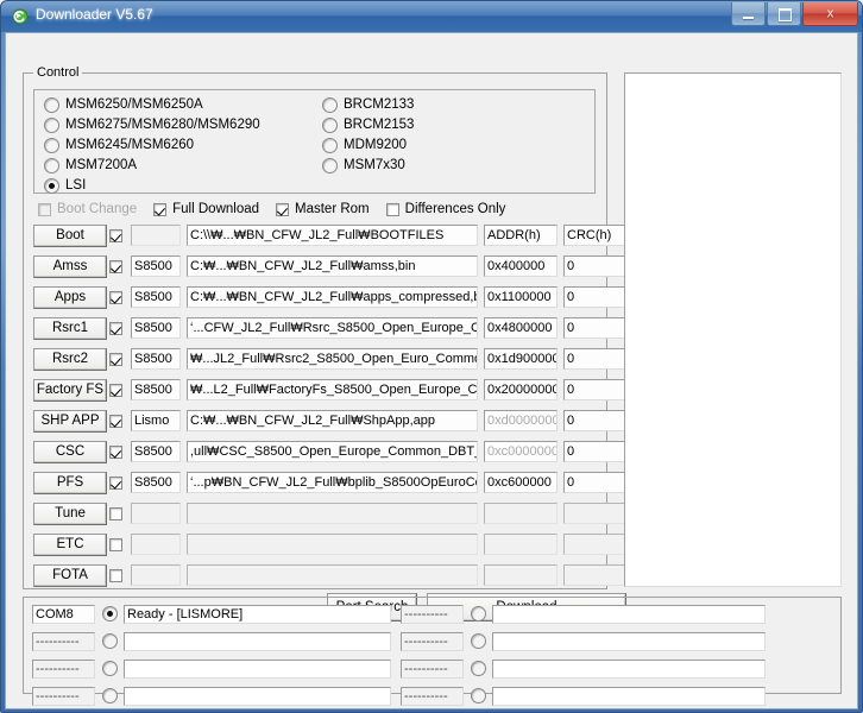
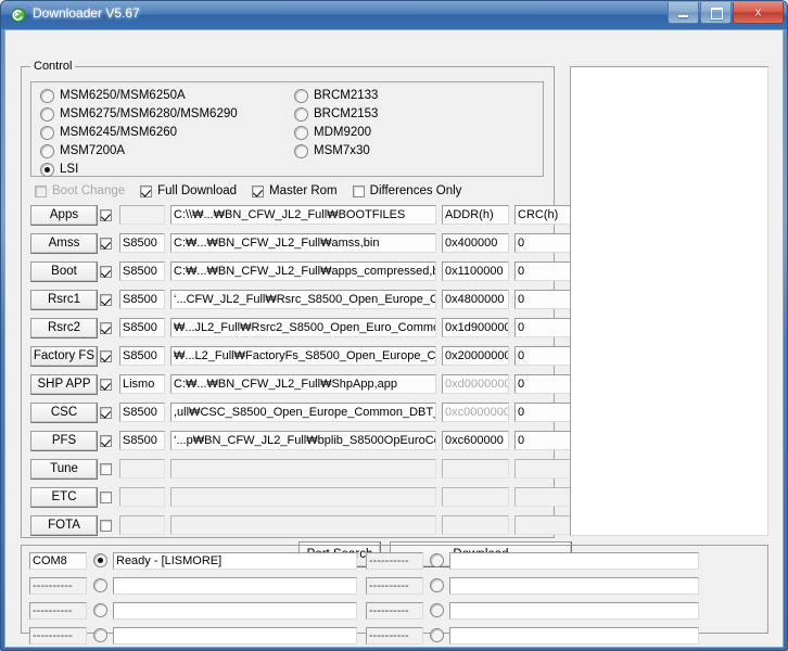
  Downloader V5.67
  x
  Control
  MSM6250/MSM6250A
  MSM6275/MSM6280/MSM6290
  MSM6245/MSM6260
  MSM7200A
  LSI
  BRCM2133
  BRCM2153
  MDM9200
  MSM7x30
  Boot Change
  Full Download
  Master Rom
  Differences Only
- Boot
+ Apps
  C:\\₩...₩BN_CFW_JL2_Full₩BOOTFILES
  ADDR(h)
  CRC(h)
  Amss
  S8500
  C:₩...₩BN_CFW_JL2_Full₩amss,bin
  0x400000
  0
- Apps
+ Boot
  S8500
  C:₩...₩BN_CFW_JL2_Full₩apps_compressed,b
  0x1100000
  0
  Rsrc1
  S8500
  ‘...CFW_JL2_Full₩Rsrc_S8500_Open_Europe_C
  0x4800000
  0
  Rsrc2
  S8500
  ₩...JL2_Full₩Rsrc2_S8500_Open_Euro_Comm
  0x1d900000
  0
  Factory FS
  S8500
  ₩...L2_Full₩FactoryFs_S8500_Open_Europe_C
  0x20000000
  0
  SHP APP
  Lismo
  C:₩...₩BN_CFW_JL2_Full₩ShpApp,app
  0xd0000000
  0
  CSC
  S8500
  ,ull₩CSC_S8500_Open_Europe_Common_DBT
  0xc0000000
  0
  PFS
  S8500
  ‘...p₩BN_CFW_JL2_Full₩bplib_S8500OpEuroC
  0xc600000
  0
  Tune
  ETC
  FOTA
  COM8
  Ready - [LISMORE]
  ----------
  ----------
  ----------
  ----------
  ----------
  ----------
  ----------
